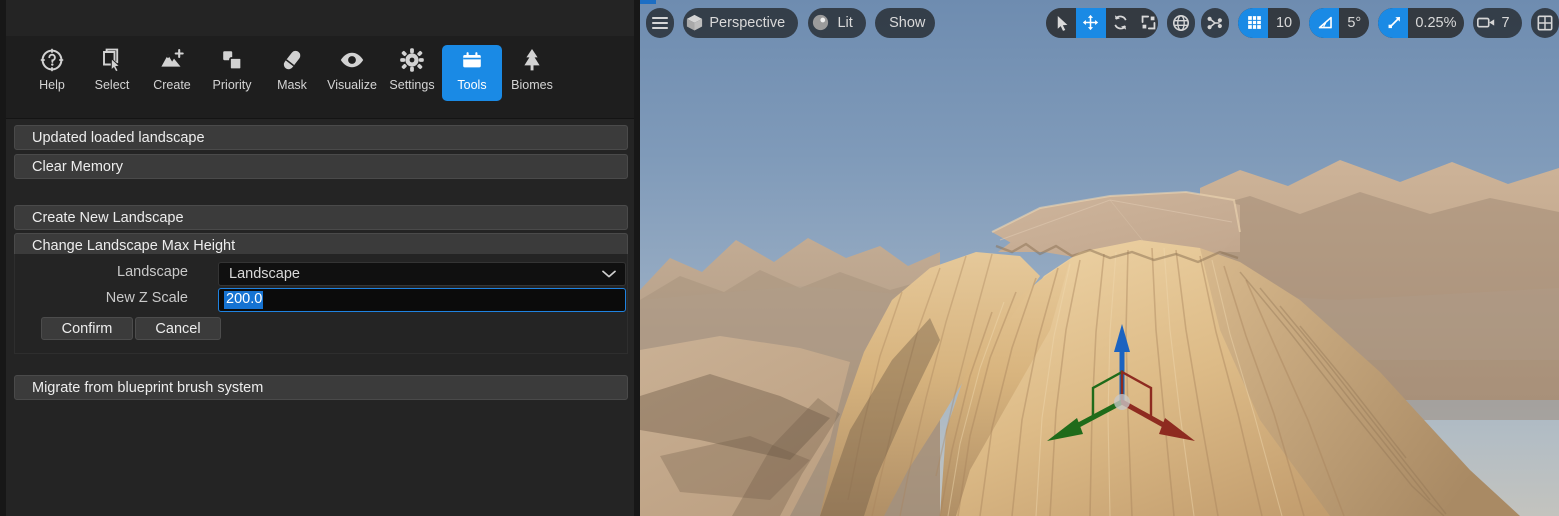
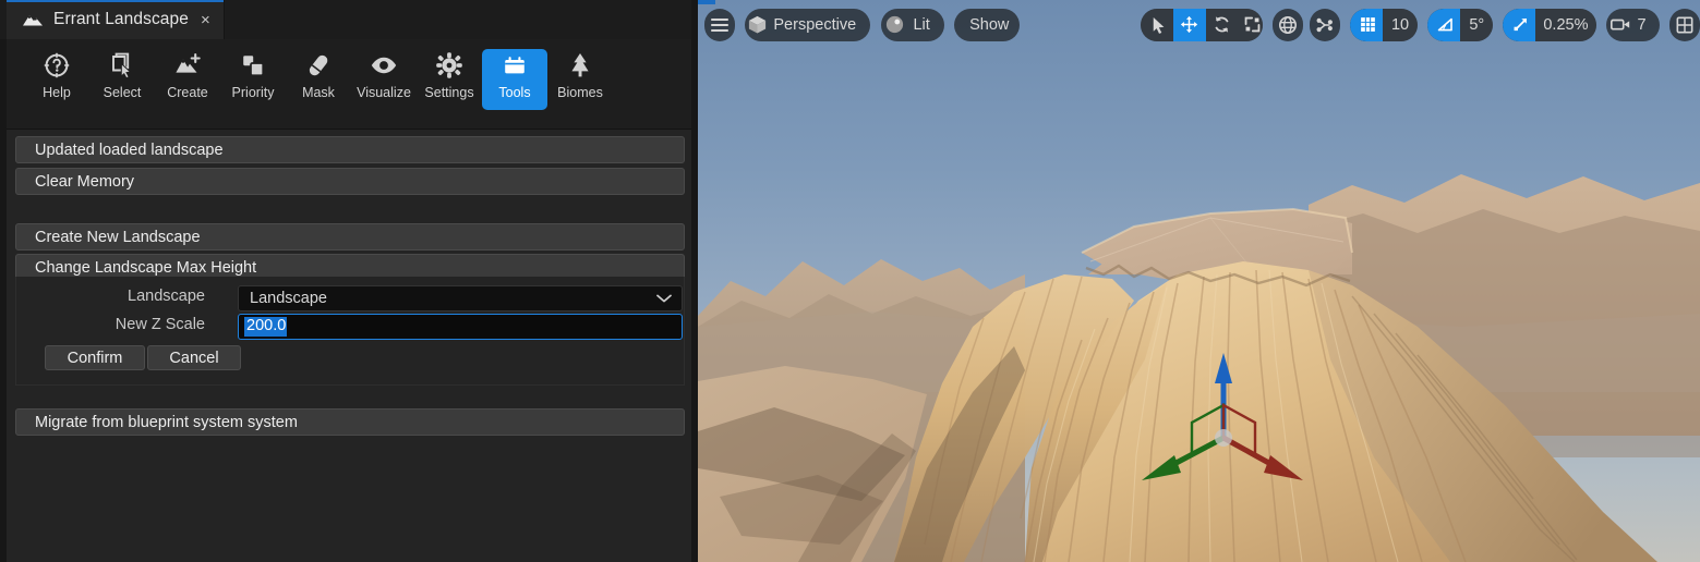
+ Errant Landscape
+ ×
  Help
  Select
  Create
  Priority
  Mask
  Visualize
  Settings
  Tools
  Biomes
  Updated loaded landscape
  Clear Memory
  Create New Landscape
  Change Landscape Max Height
- Migrate from blueprint brush system
+ Migrate from blueprint system system
  Landscape
  New Z Scale
  Landscape
  200.0
  Confirm
  Cancel
  Perspective
  Lit
  Show
  10
  5°
  0.25%
  7
